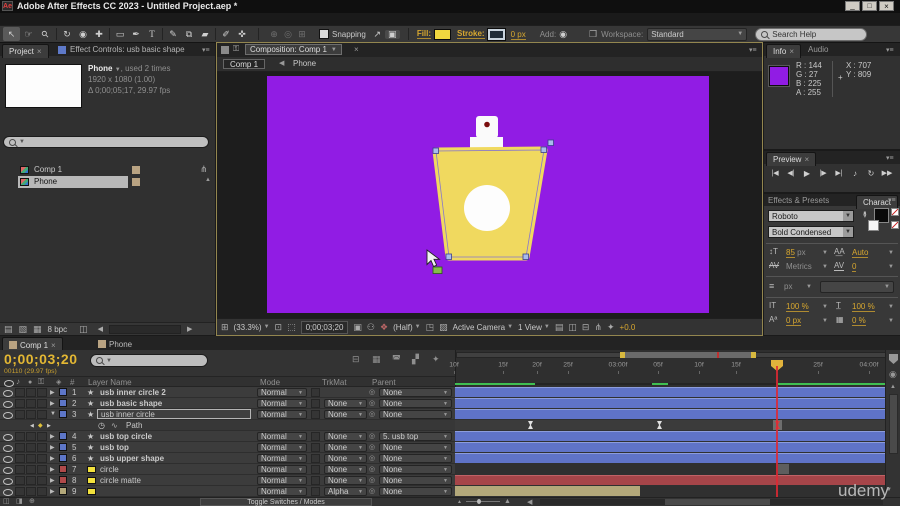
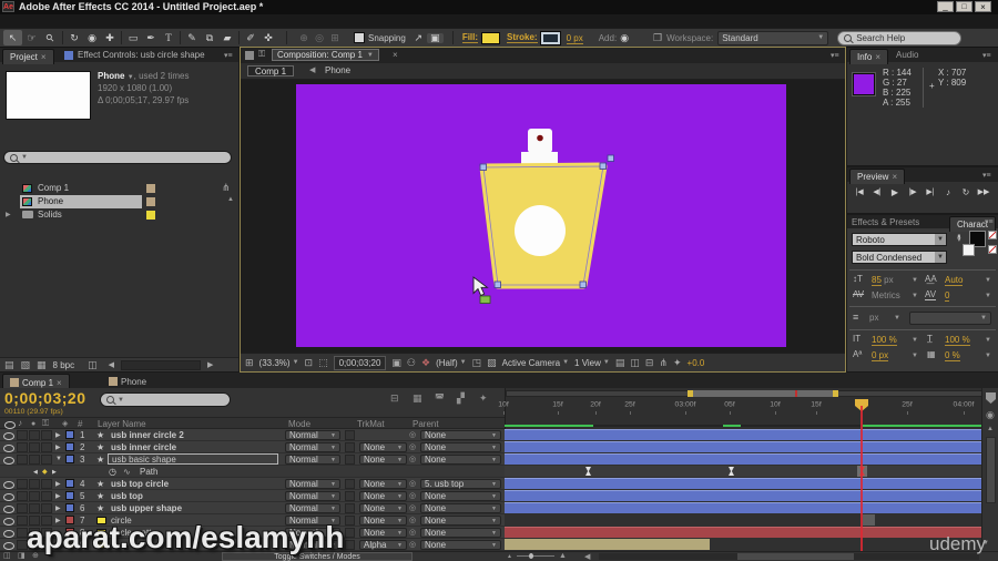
- Adobe After Effects CC 2023 - Untitled Project.aep *
+ Adobe After Effects CC 2014 - Untitled Project.aep *
  _
  ×
  ↖
  ☞
  ↻
  ◉
  ✚
  ▭
  ✒
  T
  ✎
  ⧉
  ▰
  ✐
  ✜
  ⊕
  ◎
  ⊞
  Snapping
  ↗
  ▣
  Fill:
  Stroke:
  0 px
  Add:
  ◉
  ❒
  Workspace:
  Standard
  Search Help
  Project
  ×
- Effect Controls: usb basic shape
+ Effect Controls: usb circle shape
  Phone , used 2 times
  1920 x 1080 (1.00)
  Δ 0;00;05;17, 29.97 fps
  Comp 1
  ⋔
  Phone
+ Solids
  ▤
  ▧
  ▦
  8 bpc
  ◫
  ⚿
  Composition: Comp 1
  ×
  Comp 1
  Phone
  ⊞
  (33.3%)
  ⊡
  ⬚
  0;00;03;20
  ▣
  ⚇
  ❖
  (Half)
  ◳
  ▨
  Active Camera
  1 View
  ▤
  ◫
  ⊟
  ⋔
  ✦
  +0.0
  Info
  ×
  Audio
  R : 144
  G : 27
  B : 225
  A : 255
  +
  X : 707
  Y : 809
  Preview
  ×
  ▶
  ♪
  ↻
  Effects & Presets
  Charact
  Roboto
  Bold Condensed
  ↕T
  85 px
  A͟A
  Auto
  AV
  Metrics
  AV
  0
  ≡
  px
  IT
  100 %
  T̲
  100 %
  Aª
  0 px
  ▦
  0 %
  Comp 1
  ×
  Phone
  0;00;03;20
  ⊟
  ▦
  ◚
  ▞
  ✦
  ♪
  ⚿
  #
  Layer Name
  Mode
  TrkMat
  Parent
  1
  ★
  usb inner circle 2
  Normal
  None
  2
  ★
- usb basic shape
+ usb inner circle
  Normal
  None
  None
  3
  ★
- usb inner circle
+ usb basic shape
  Normal
  None
  None
  ◷
  ∿
  Path
  4
  ★
  usb top circle
  Normal
  None
  5. usb top
  5
  ★
  usb top
  Normal
  None
  None
  6
  ★
  usb upper shape
  Normal
  None
  None
  7
  circle
  Normal
  None
  None
  8
  circle matte
  Normal
  None
  None
  9
  Normal
  Alpha
  None
  ◉
+ aparat.com/eslamynh
  udemy
